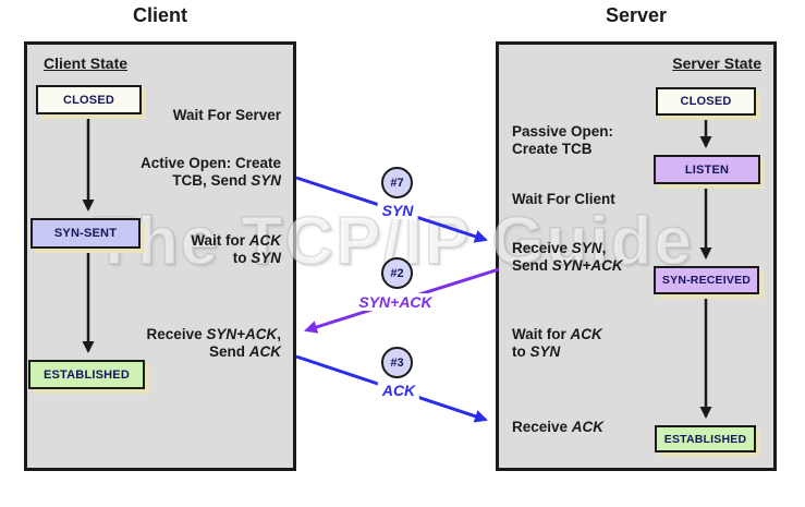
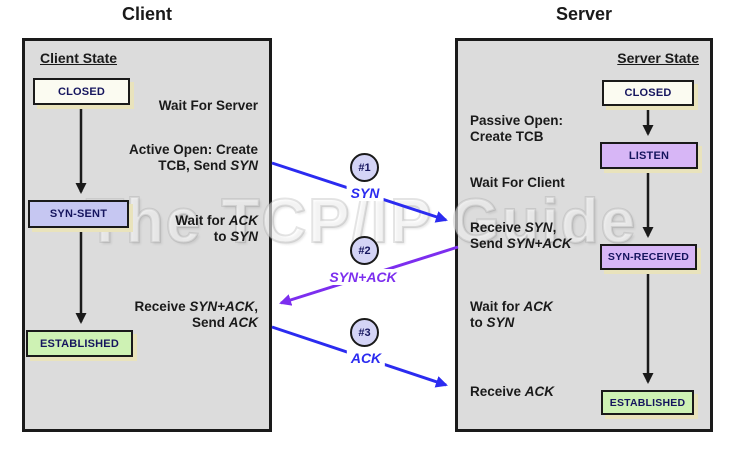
  Client
  Server
  he TCP/IP Guide
  Client State
  CLOSED
  SYN-SENT
  ESTABLISHED
  Wait For Server
  Active Open: Create
  TCB, Send SYN
  Wait for ACK
  to SYN
  Receive SYN+ACK,
  Send ACK
  Server State
  CLOSED
  LISTEN
  SYN-RECEIVED
  ESTABLISHED
  Passive Open:
  Create TCB
  Wait For Client
  Receive SYN,
  Send SYN+ACK
  Wait for ACK
  to SYN
  Receive ACK
- #7
+ #1
  #2
  #3
  SYN
  SYN+ACK
  ACK
